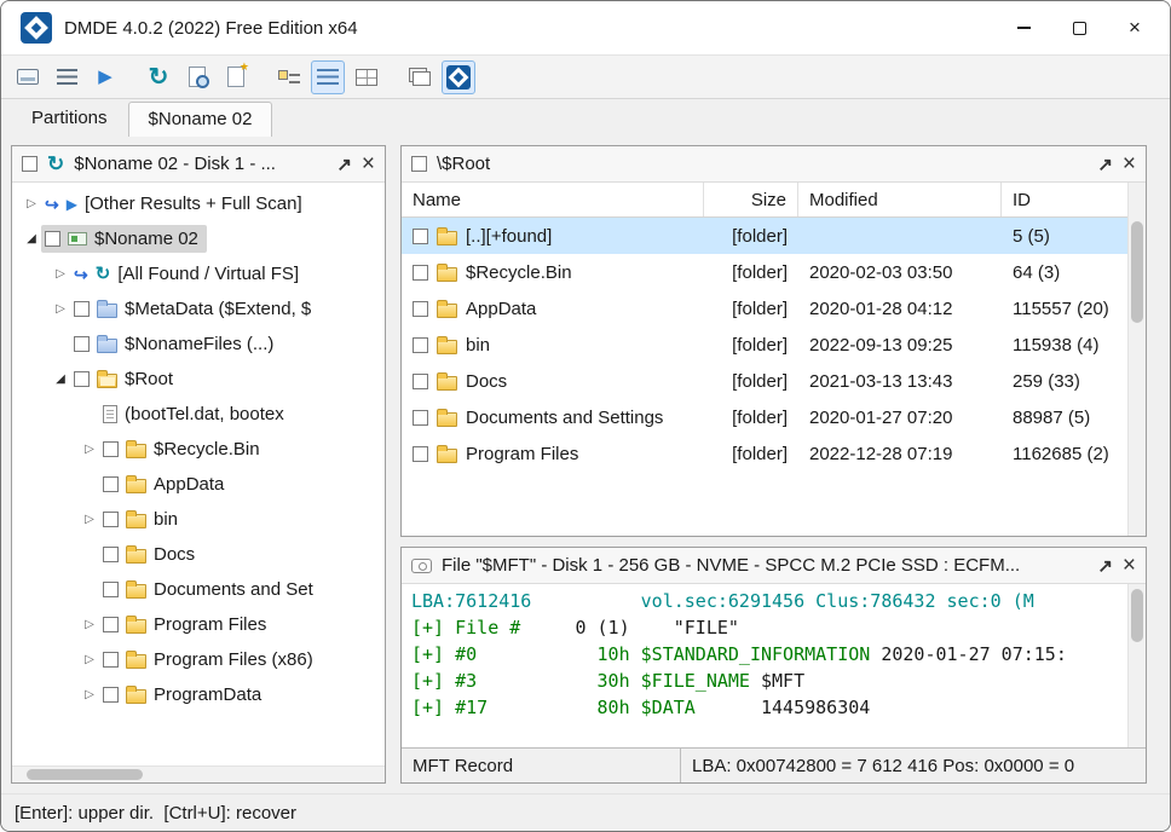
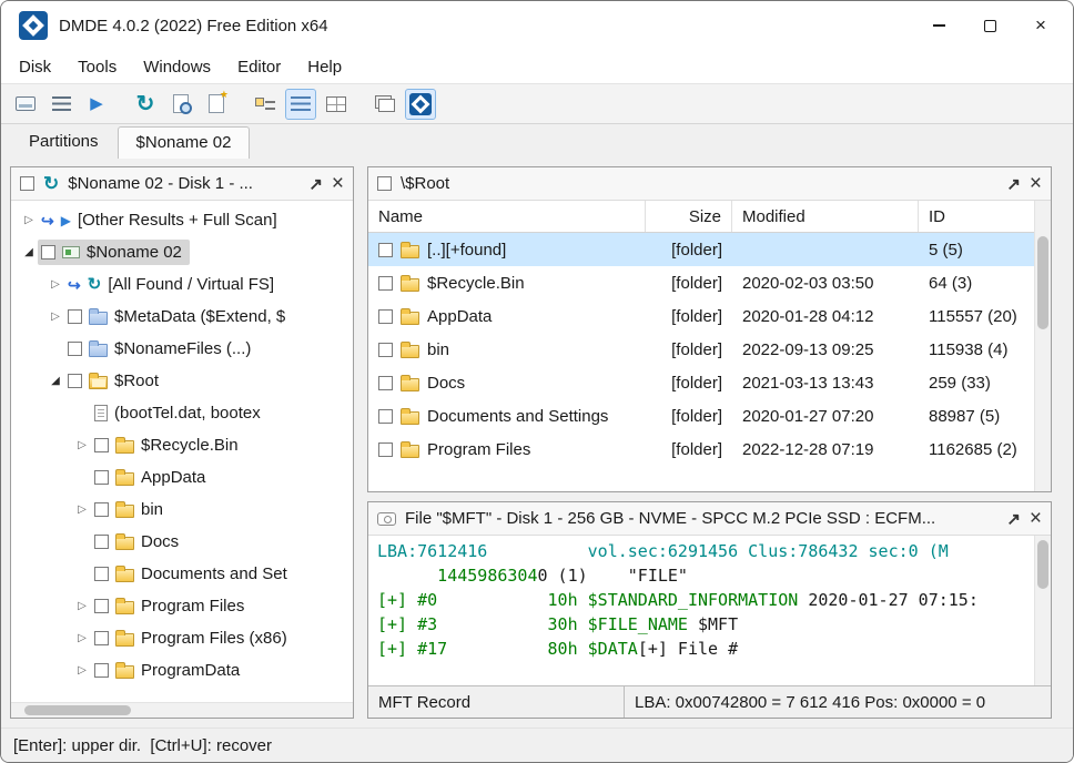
  DMDE 4.0.2 (2022) Free Edition x64
  ×
+ Disk
+ Tools
+ Windows
+ Editor
+ Help
  ▶
  ↻
  Partitions
  $Noname 02
  ↻
  $Noname 02 - Disk 1 - ...
  ↗
  ×
  ▷
  ↪
  ▶
  [Other Results + Full Scan]
  ◢
  $Noname 02
  ▷
  ↪
  ↻
  [All Found / Virtual FS]
  ▷
  $MetaData ($Extend, $
  $NonameFiles (...)
  ◢
  $Root
  (bootTel.dat, bootex
  ▷
  $Recycle.Bin
  AppData
  ▷
  bin
  Docs
  Documents and Set
  ▷
  Program Files
  ▷
  Program Files (x86)
  ▷
  ProgramData
  \$Root
  ↗
  ×
  Name
  Size
  Modified
  ID
  [..][+found]
  [folder]
  5 (5)
  $Recycle.Bin
  [folder]
  2020-02-03 03:50
  64 (3)
  AppData
  [folder]
  2020-01-28 04:12
  115557 (20)
  bin
  [folder]
  2022-09-13 09:25
  115938 (4)
  Docs
  [folder]
  2021-03-13 13:43
  259 (33)
  Documents and Settings
  [folder]
  2020-01-27 07:20
  88987 (5)
  Program Files
  [folder]
  2022-12-28 07:19
  1162685 (2)
  File "$MFT" - Disk 1 - 256 GB - NVME - SPCC M.2 PCIe SSD : ECFM...
  ↗
  ×
  LBA:7612416 vol.sec:6291456 Clus:786432 sec:0 (M
- [+] File # 0 (1) "FILE"
+ 14459863040 (1) "FILE"
  [+] #0 10h $STANDARD_INFORMATION 2020-01-27 07:15:
  [+] #3 30h $FILE_NAME $MFT
- [+] #17 80h $DATA 1445986304
+ [+] #17 80h $DATA[+] File #
  MFT Record
  LBA: 0x00742800 = 7 612 416 Pos: 0x0000 = 0
  [Enter]: upper dir. [Ctrl+U]: recover
